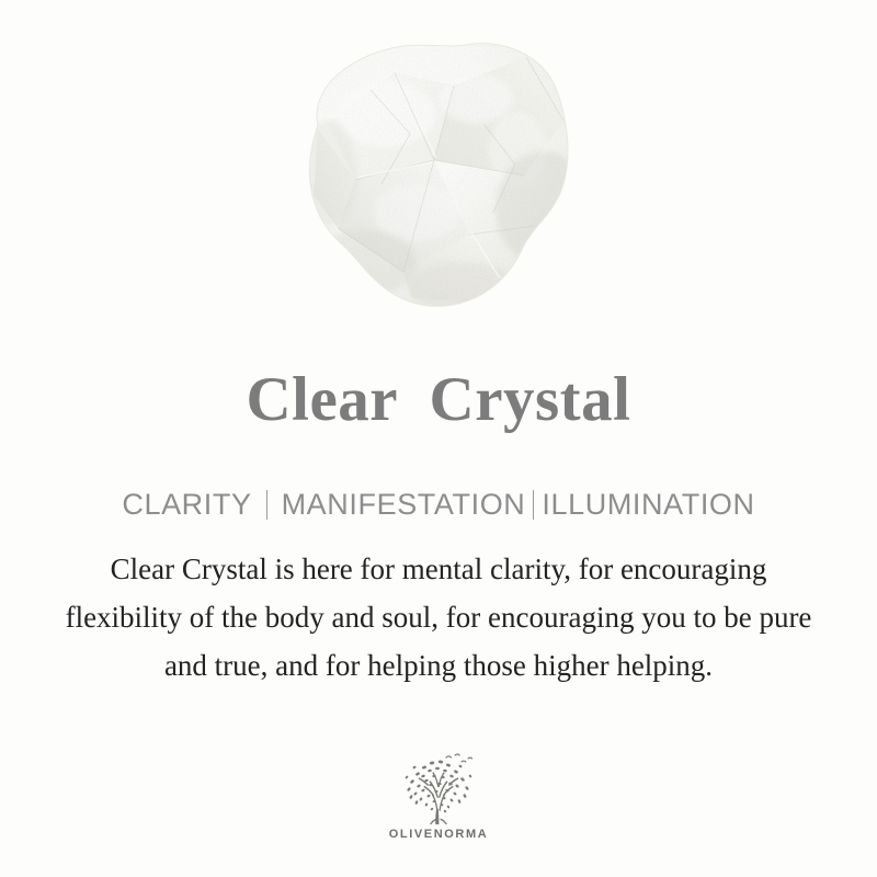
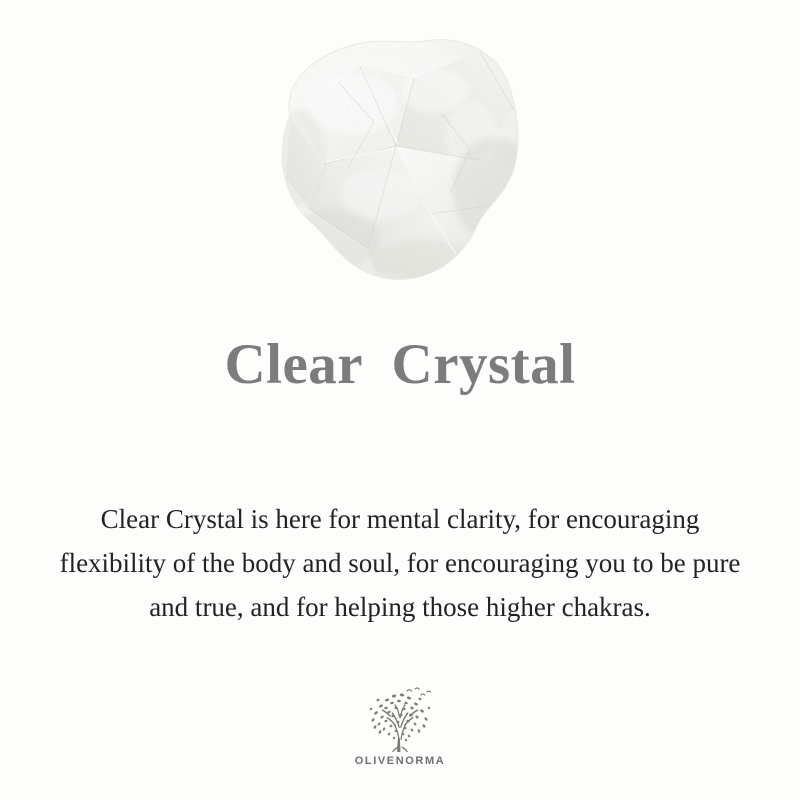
  Clear Crystal
- CLARITY MANIFESTATION ILLUMINATION
- Clear Crystal is here for mental clarity, for encouraging flexibility of the body and soul, for encouraging you to be pure and true, and for helping those higher helping.
+ Clear Crystal is here for mental clarity, for encouraging flexibility of the body and soul, for encouraging you to be pure and true, and for helping those higher chakras.
  OLIVENORMA
